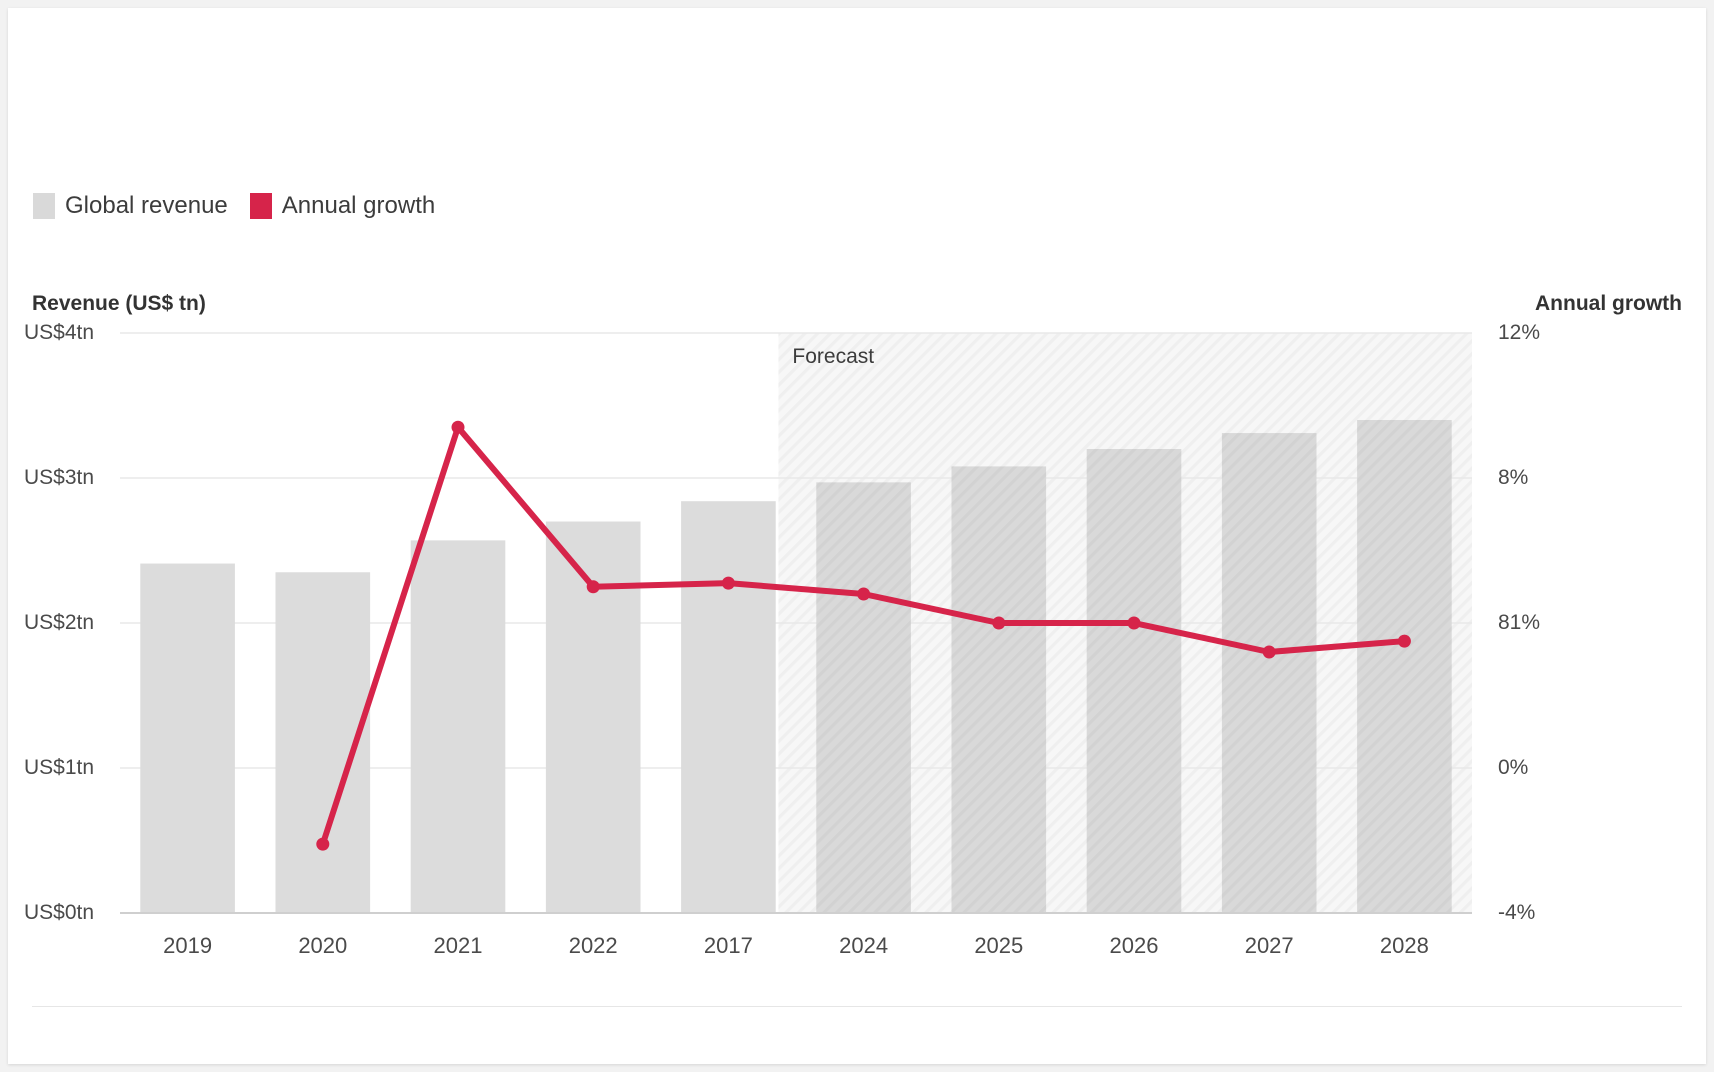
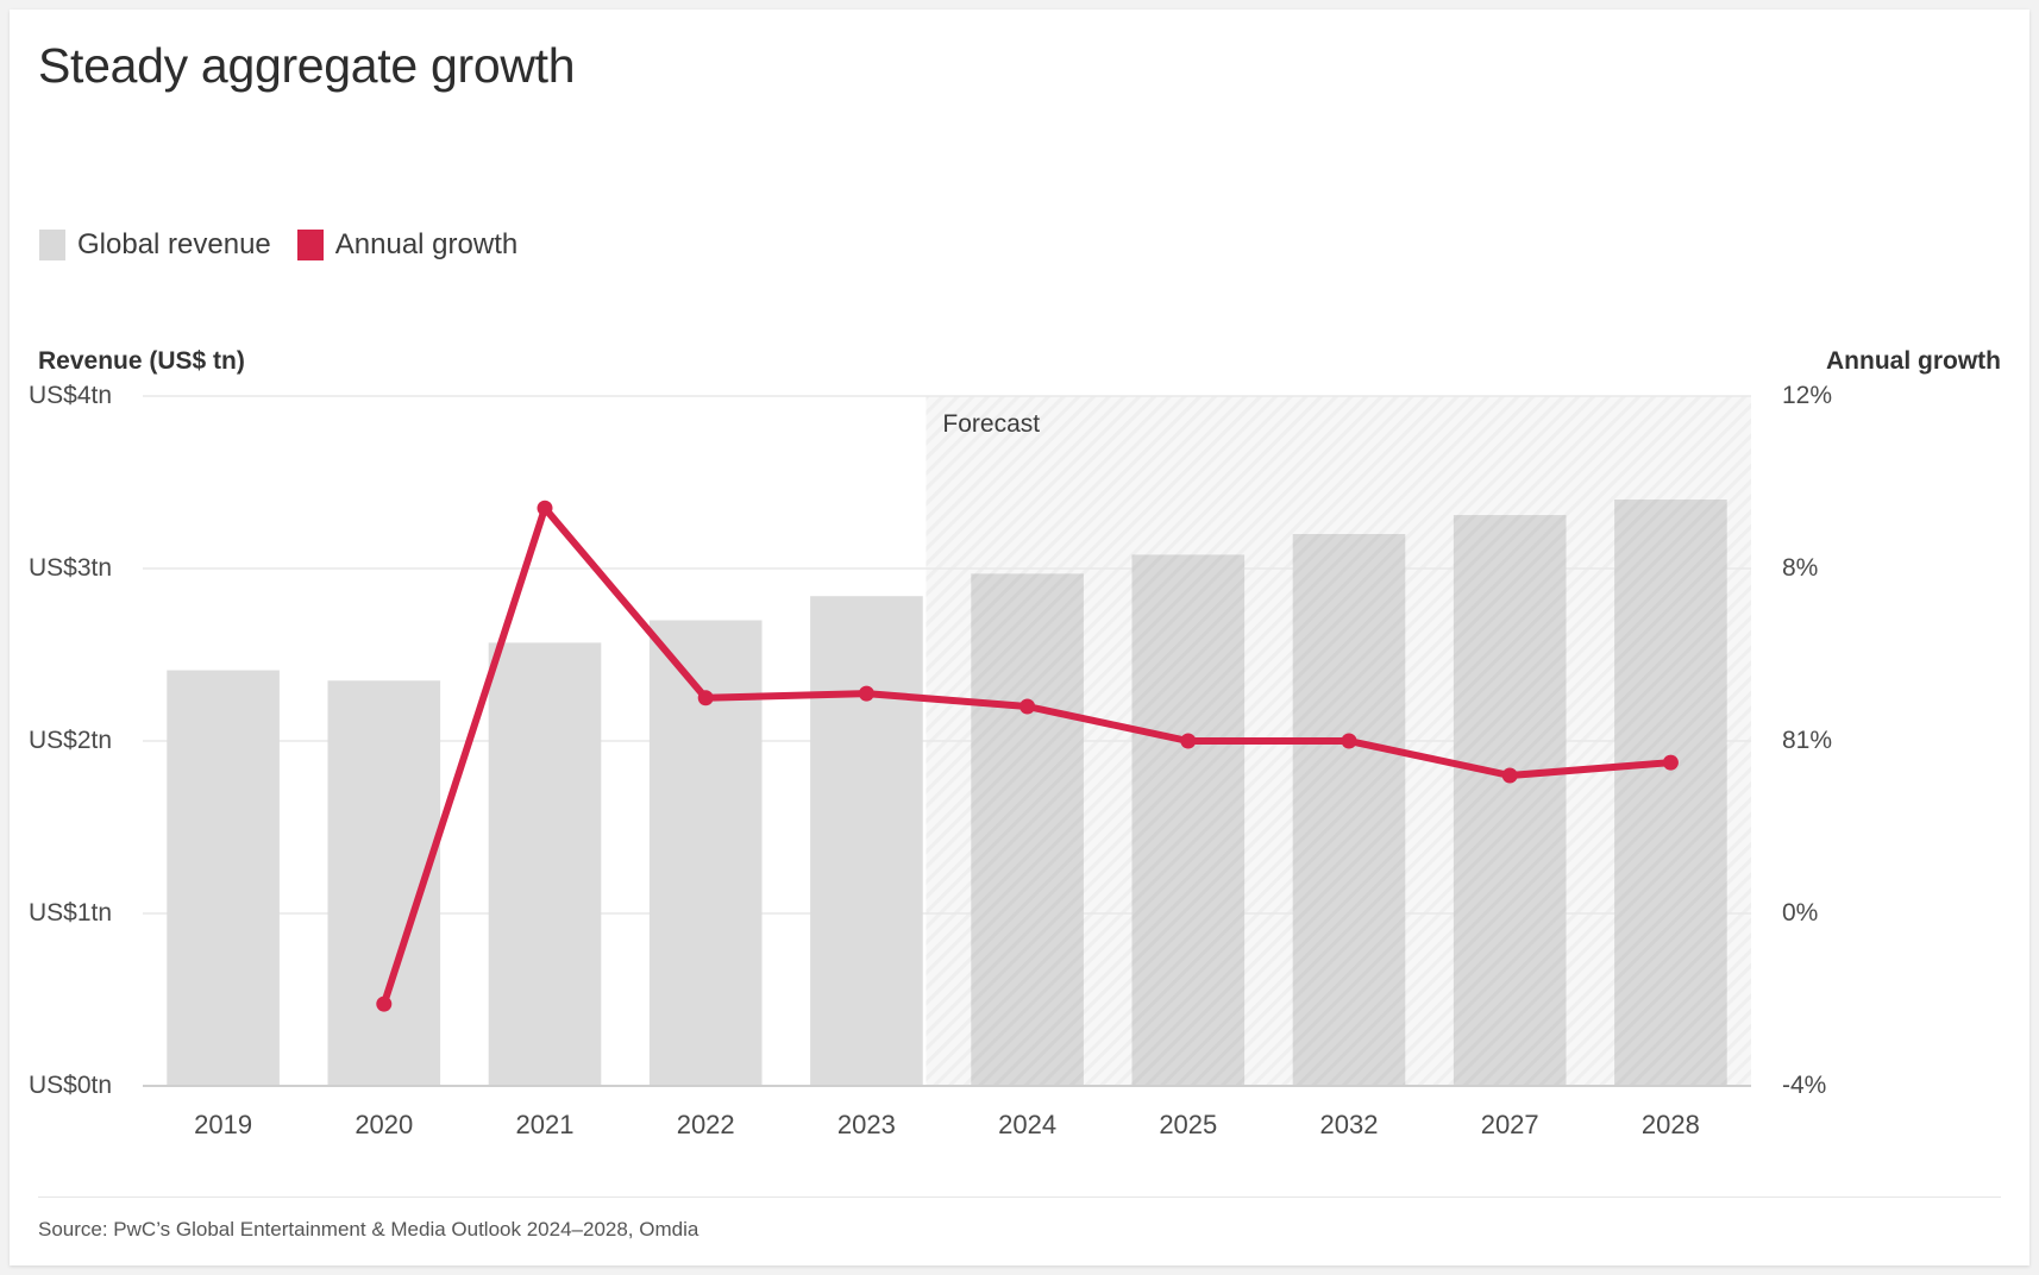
+ Steady aggregate growth
  Global revenue
  Annual growth
  Revenue (US$ tn)
  Annual growth
  US$4tn
  US$3tn
  US$2tn
  US$1tn
  US$0tn
  12%
  8%
  81%
  0%
  -4%
  2019
  2020
  2021
  2022
- 2017
+ 2023
  2024
  2025
- 2026
+ 2032
  2027
  2028
  Forecast
+ Source: PwC’s Global Entertainment & Media Outlook 2024–2028, Omdia
